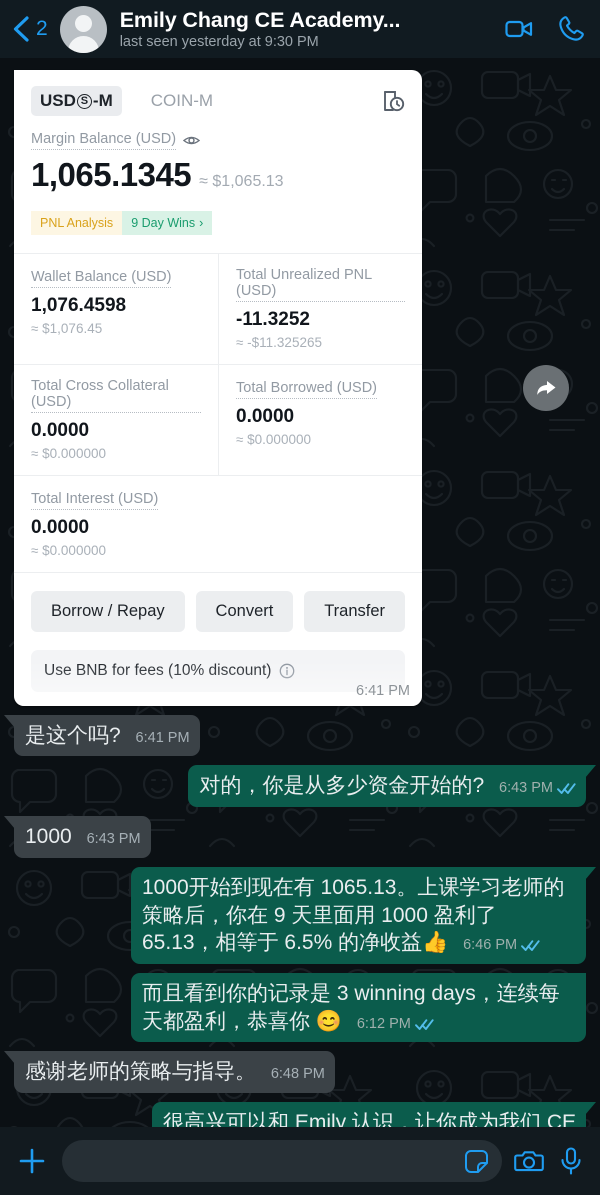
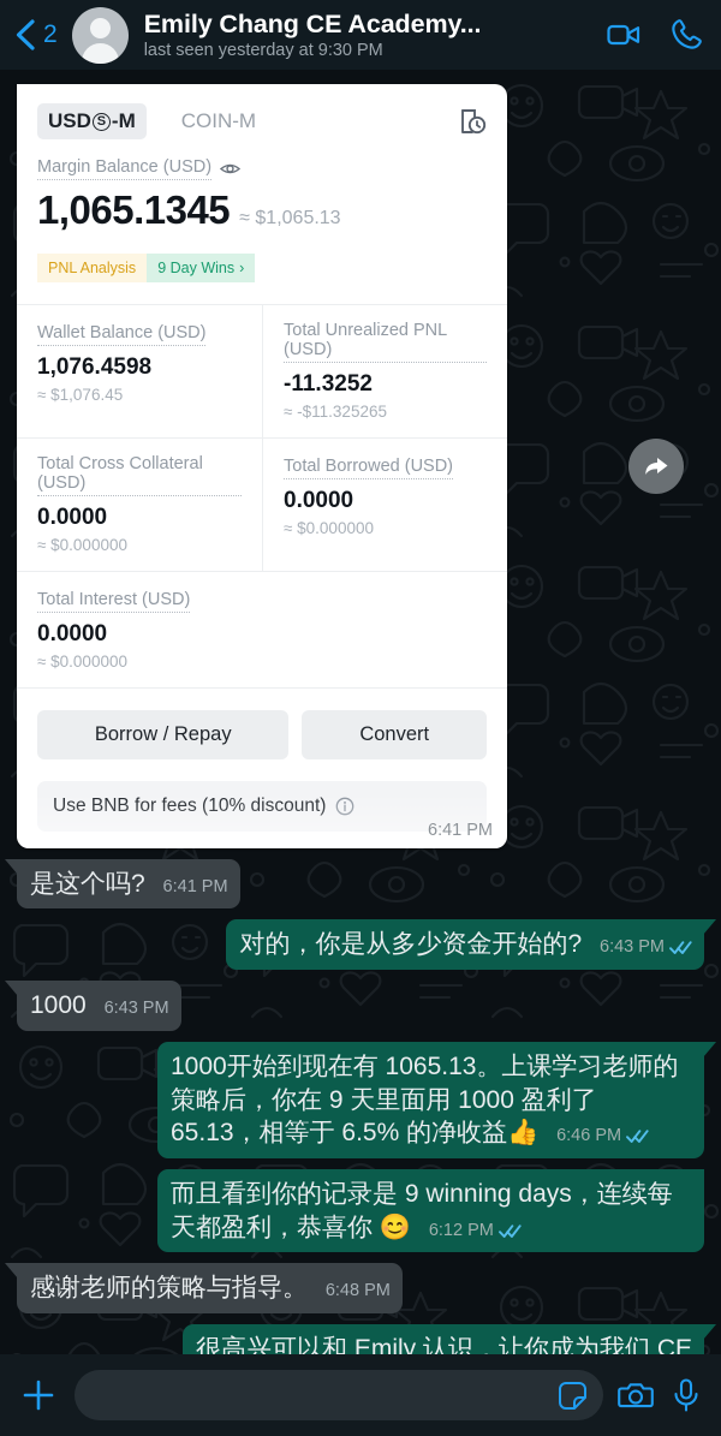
  2
  Emily Chang CE Academy...
  last seen yesterday at 9:30 PM
  USD
  S
  -M
  COIN-M
  Margin Balance (USD)
  1,065.1345
  ≈ $1,065.13
  PNL Analysis
  9 Day Wins
  ›
  Wallet Balance (USD)
  1,076.4598
  ≈ $1,076.45
  Total Unrealized PNL (USD)
  -11.3252
  ≈ -$11.325265
  Total Cross Collateral (USD)
  0.0000
  ≈ $0.000000
  Total Borrowed (USD)
  0.0000
  ≈ $0.000000
  Total Interest (USD)
  0.0000
  ≈ $0.000000
  Borrow / Repay
  Convert
- Transfer
  6:41 PM
  是这个吗?
  6:41 PM
  对的，你是从多少资金开始的?
  6:43 PM
  1000
  6:43 PM
  1000开始到现在有 1065.13。上课学习老师的策略后，你在 9 天里面用 1000 盈利了 65.13，相等于 6.5% 的净收益👍
  6:46 PM
- 而且看到你的记录是 3 winning days，连续每天都盈利，恭喜你 😊
+ 而且看到你的记录是 9 winning days，连续每天都盈利，恭喜你 😊
  6:12 PM
  感谢老师的策略与指导。
  6:48 PM
  很高兴可以和 Emily 认识，让你成为我们 CE
